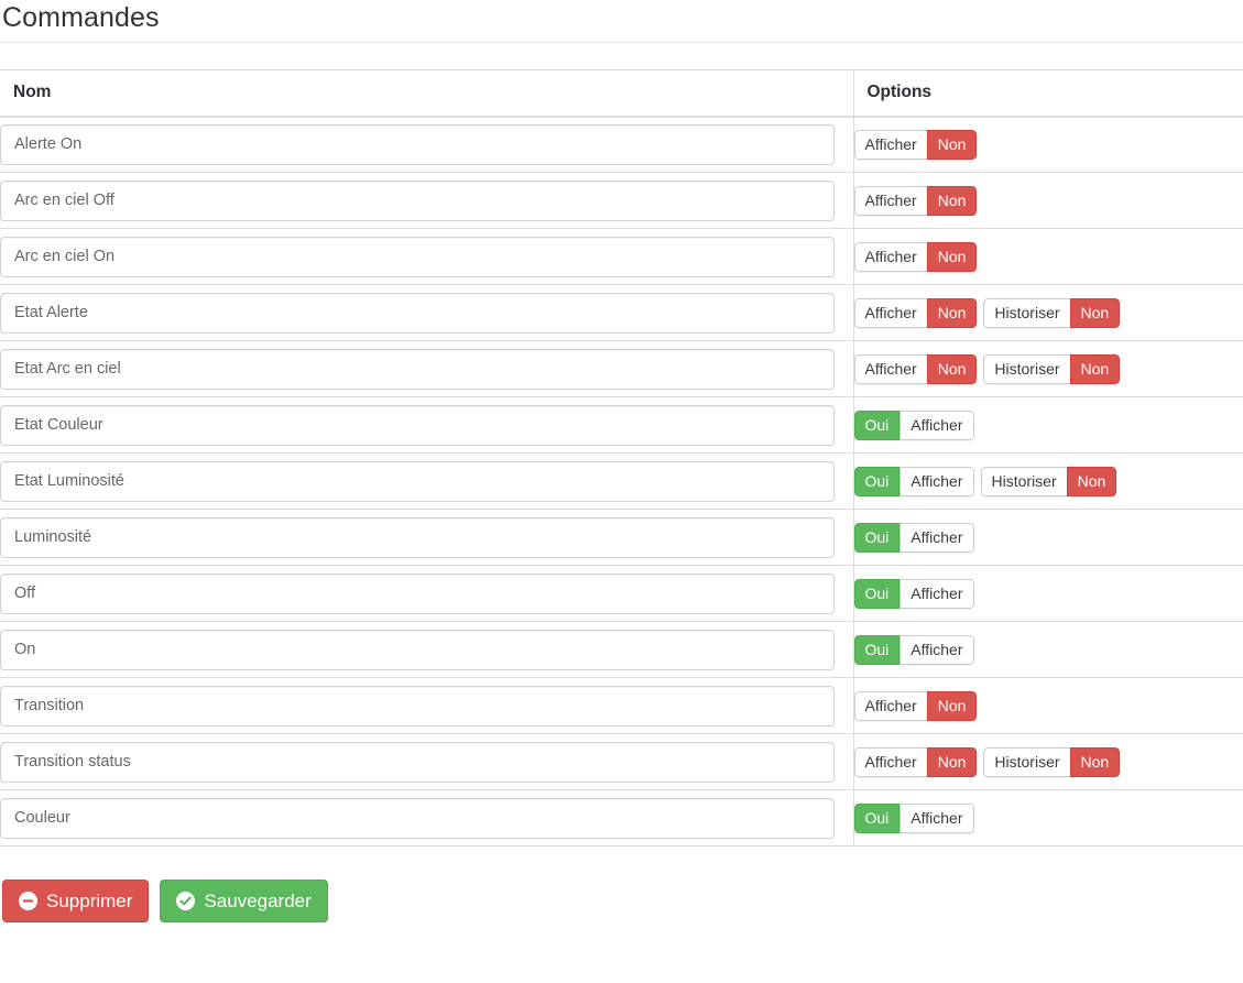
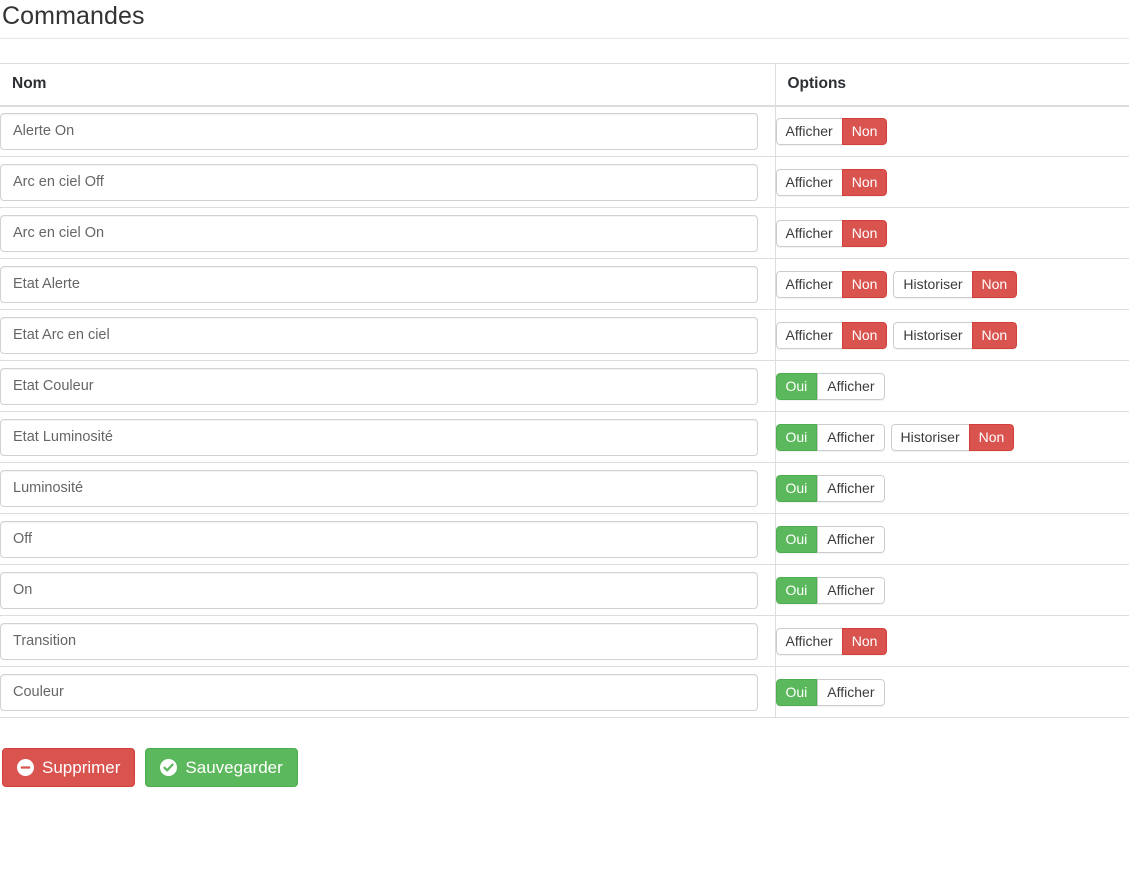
  Commandes
  Nom	Options
  Alerte On	Afficher Non
  Arc en ciel Off	Afficher Non
  Arc en ciel On	Afficher Non
  Etat Alerte	Afficher Non Historiser Non
  Etat Arc en ciel	Afficher Non Historiser Non
  Etat Couleur	Oui Afficher
  Etat Luminosité	Oui Afficher Historiser Non
  Luminosité	Oui Afficher
  Off	Oui Afficher
  On	Oui Afficher
  Transition	Afficher Non
- Transition status	Afficher Non Historiser Non
  Couleur	Oui Afficher
  Supprimer
  Sauvegarder
